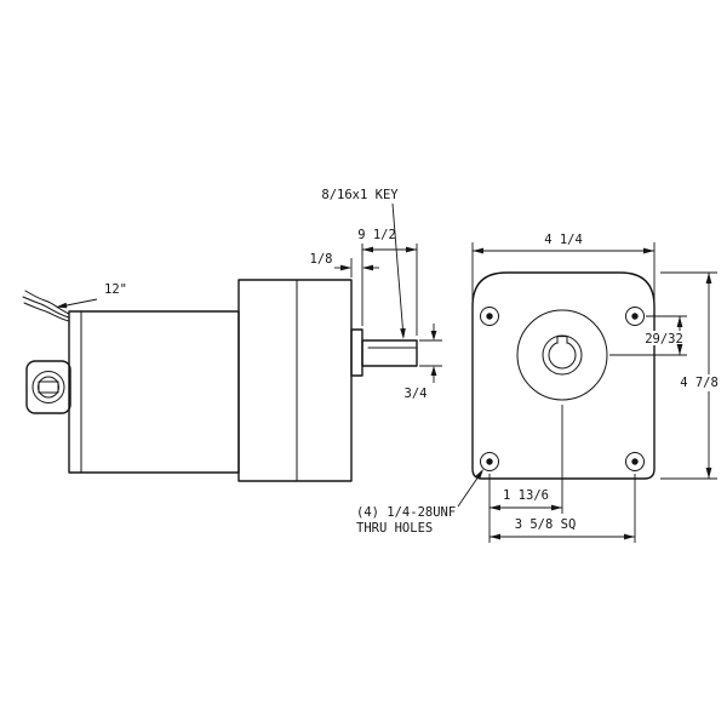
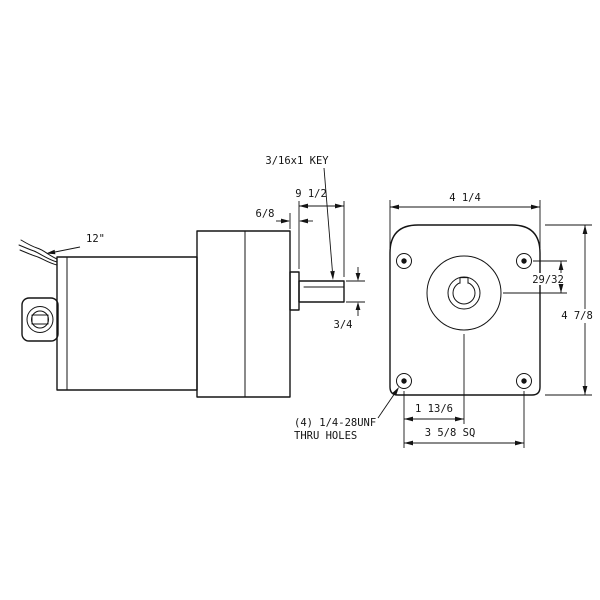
  12"
- 8/16x1 KEY
+ 3/16x1 KEY
  9 1/2
- 1/8
+ 6/8
  3/4
  4 1/4
  29/32
  4 7/8
  1 13/6
  3 5/8 SQ
  (4) 1/4-28UNF
  THRU HOLES
